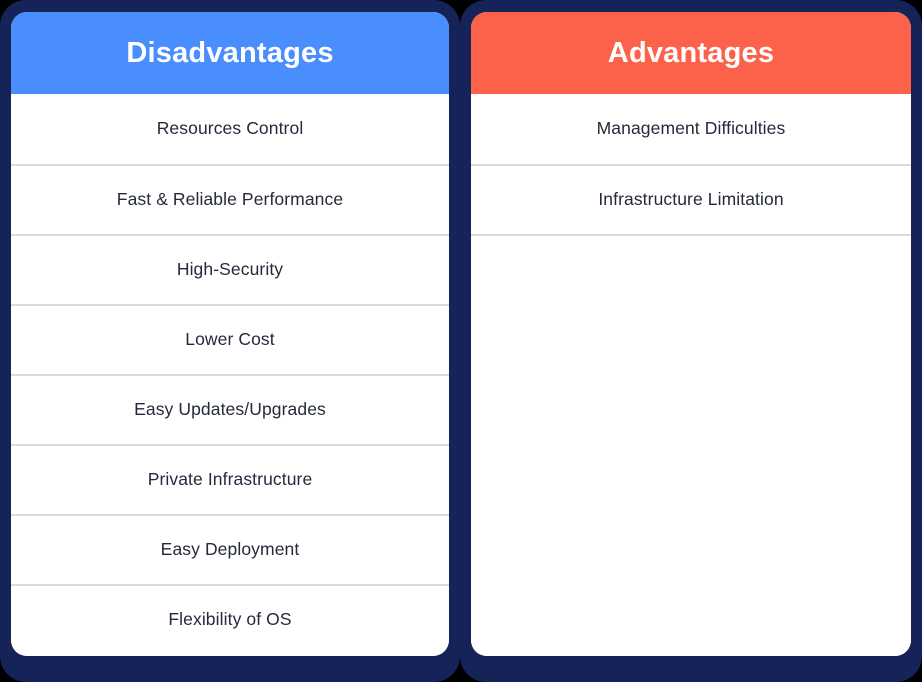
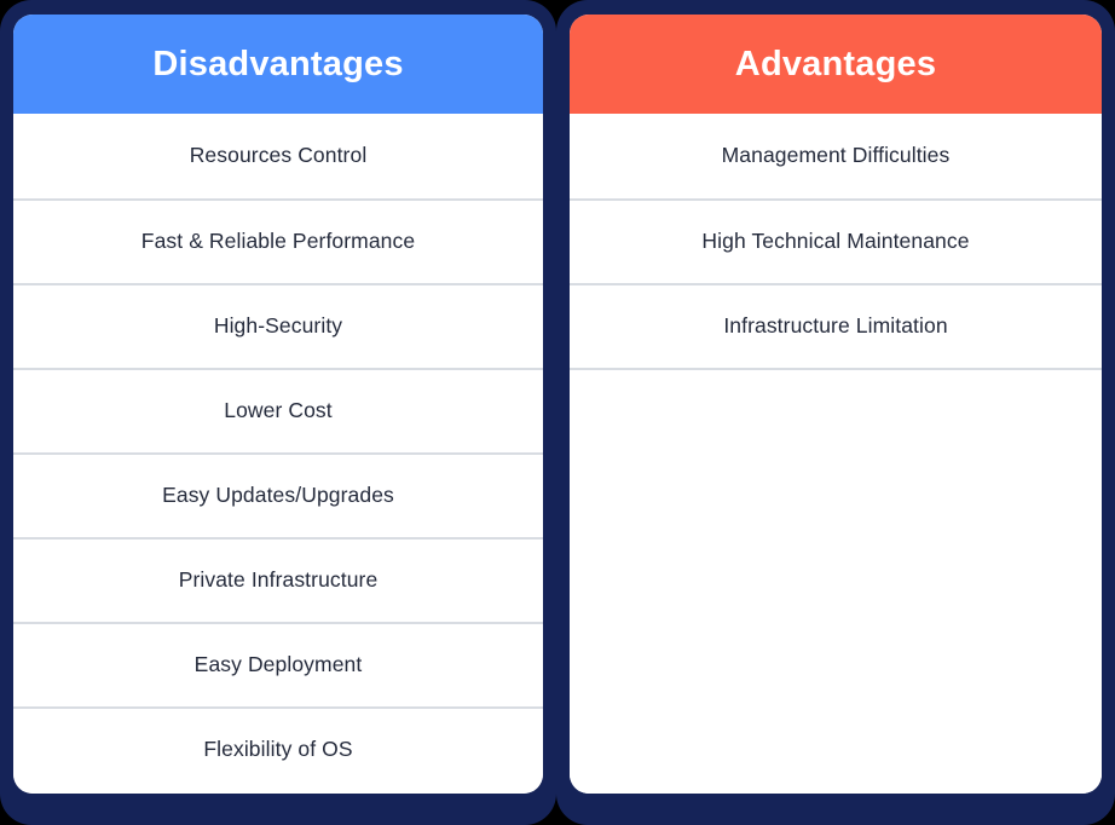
  Disadvantages
  Resources Control
  Fast & Reliable Performance
  High-Security
  Lower Cost
  Easy Updates/Upgrades
  Private Infrastructure
  Easy Deployment
  Flexibility of OS
  Advantages
  Management Difficulties
+ High Technical Maintenance
  Infrastructure Limitation
